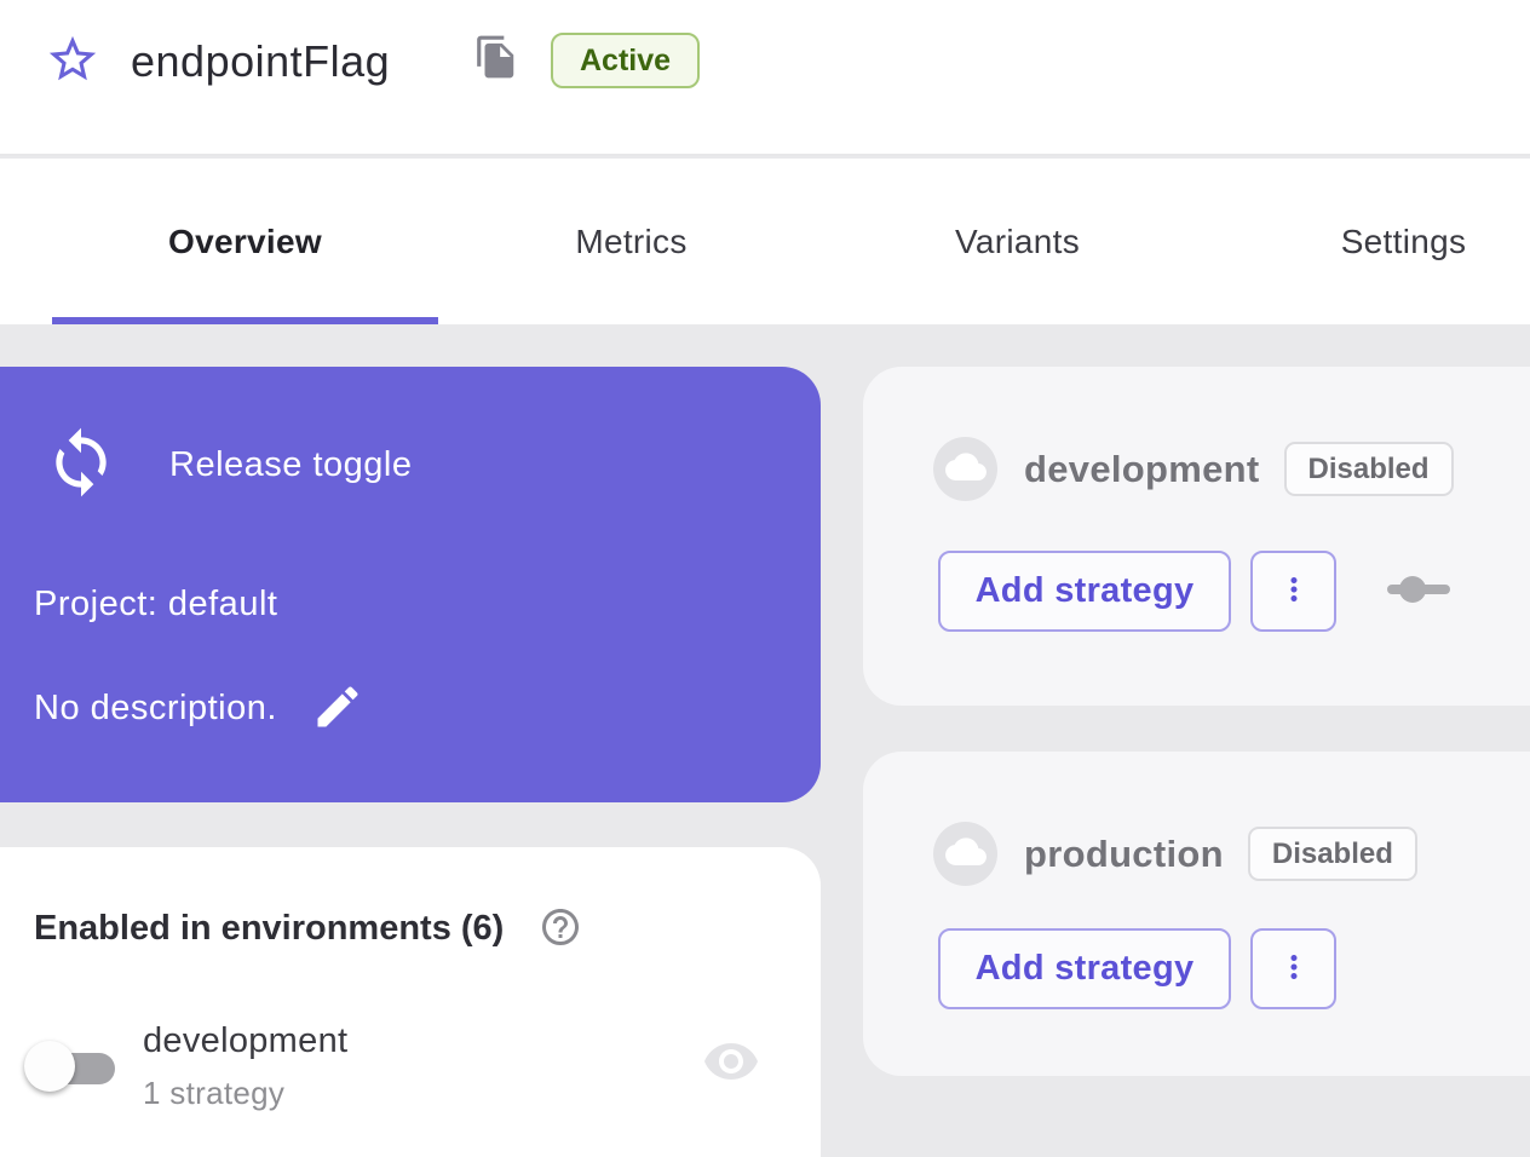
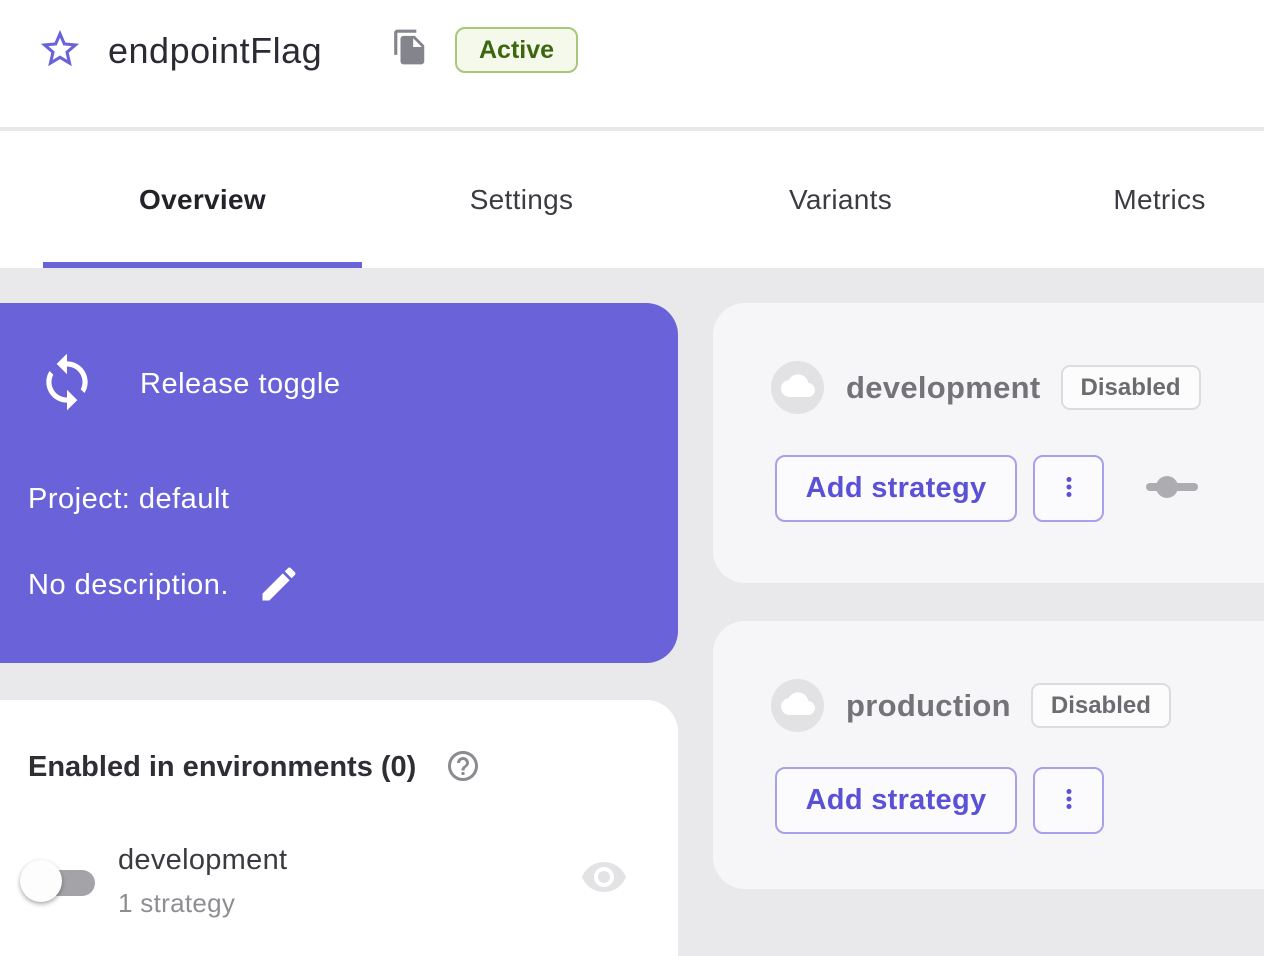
  endpointFlag
  Active
  Overview
- Metrics
+ Settings
  Variants
- Settings
+ Metrics
  Release toggle
  Project: default
  No description.
- Enabled in environments (6)
+ Enabled in environments (0)
  development
  1 strategy
  development
  Disabled
  Add strategy
  production
  Disabled
  Add strategy
